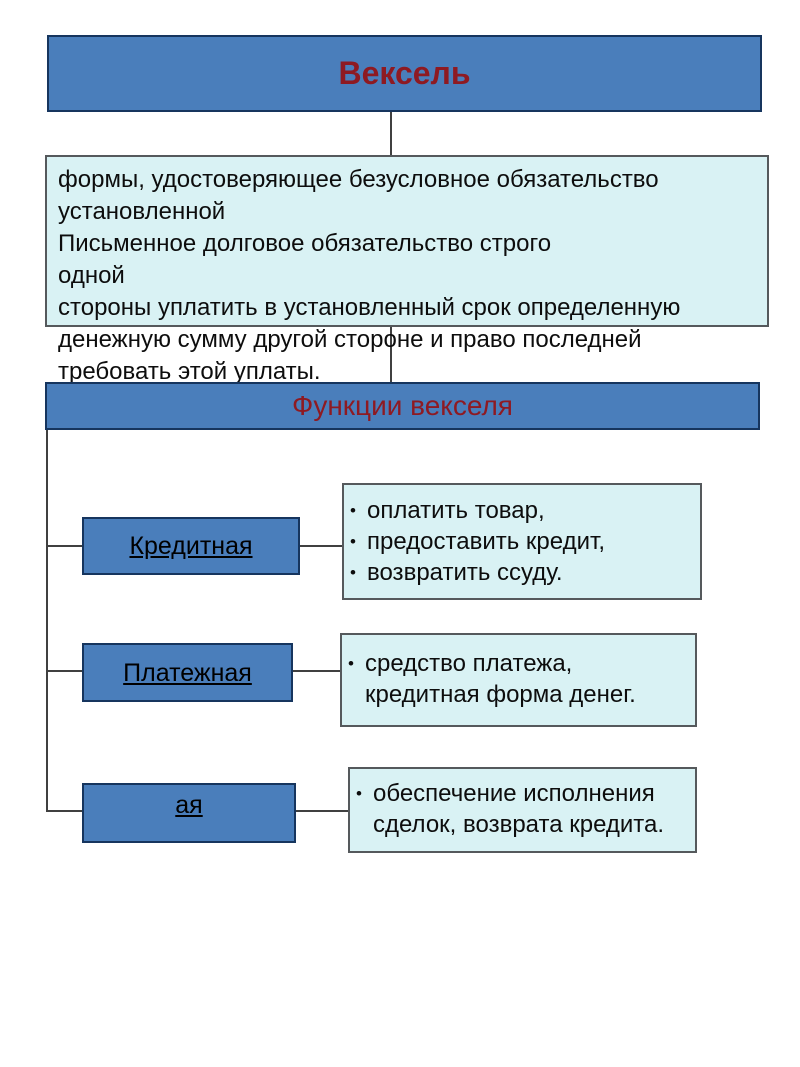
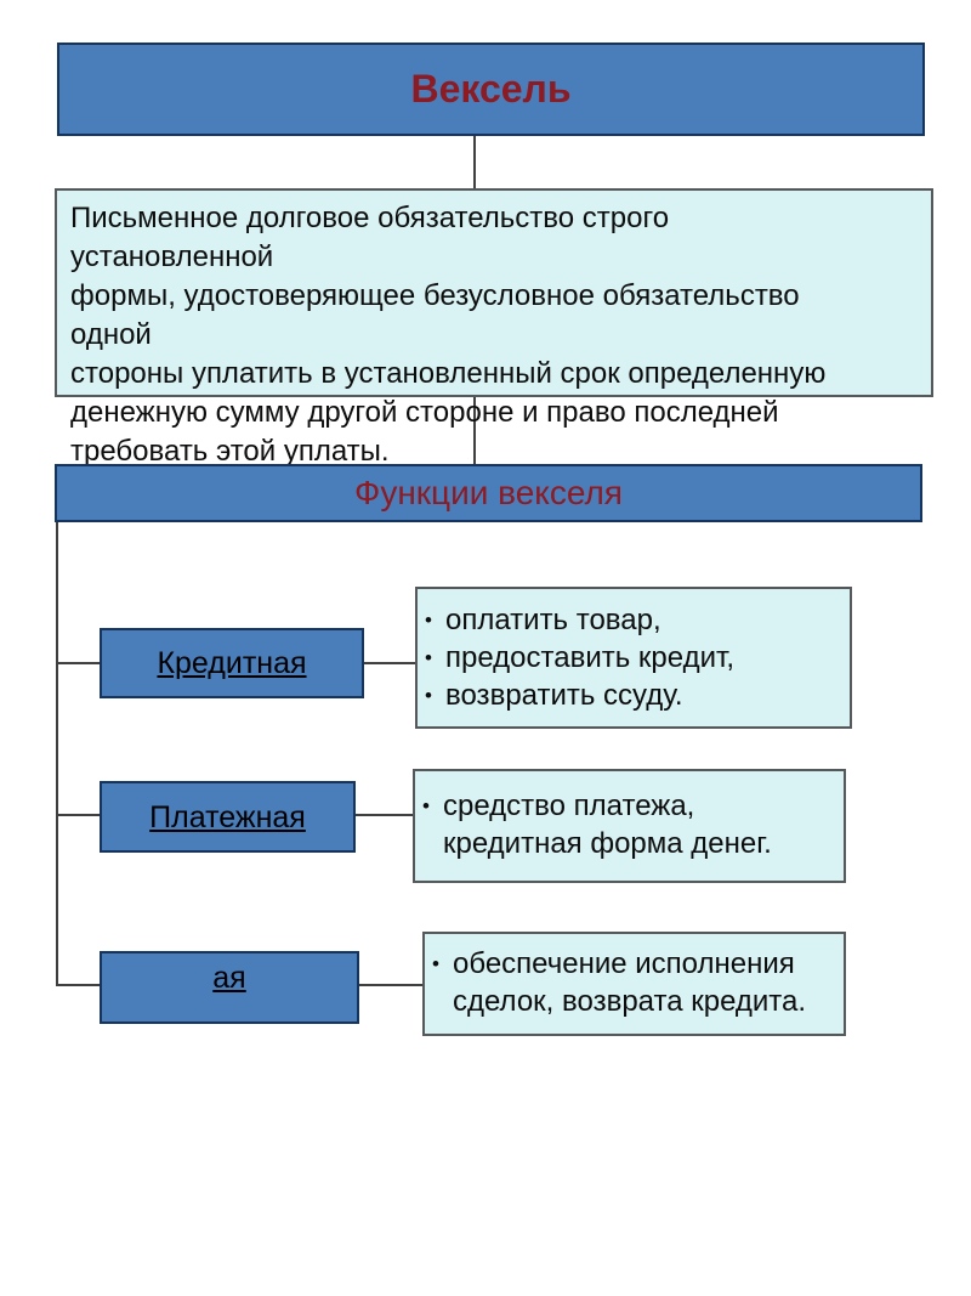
  Вексель
- формы, удостоверяющее безусловное обязательство
+ Письменное долговое обязательство строго
  установленной
- Письменное долговое обязательство строго
+ формы, удостоверяющее безусловное обязательство
  одной
  стороны уплатить в установленный срок определенную
  денежную сумму другой стороне и право последней
  требовать этой уплаты.
  Функции векселя
  Кредитная
  •
  оплатить товар,
  •
  предоставить кредит,
  •
  возвратить ссуду.
  Платежная
  •
  средство платежа,
  кредитная форма денег.
  ая
  •
  обеспечение исполнения
  сделок, возврата кредита.
